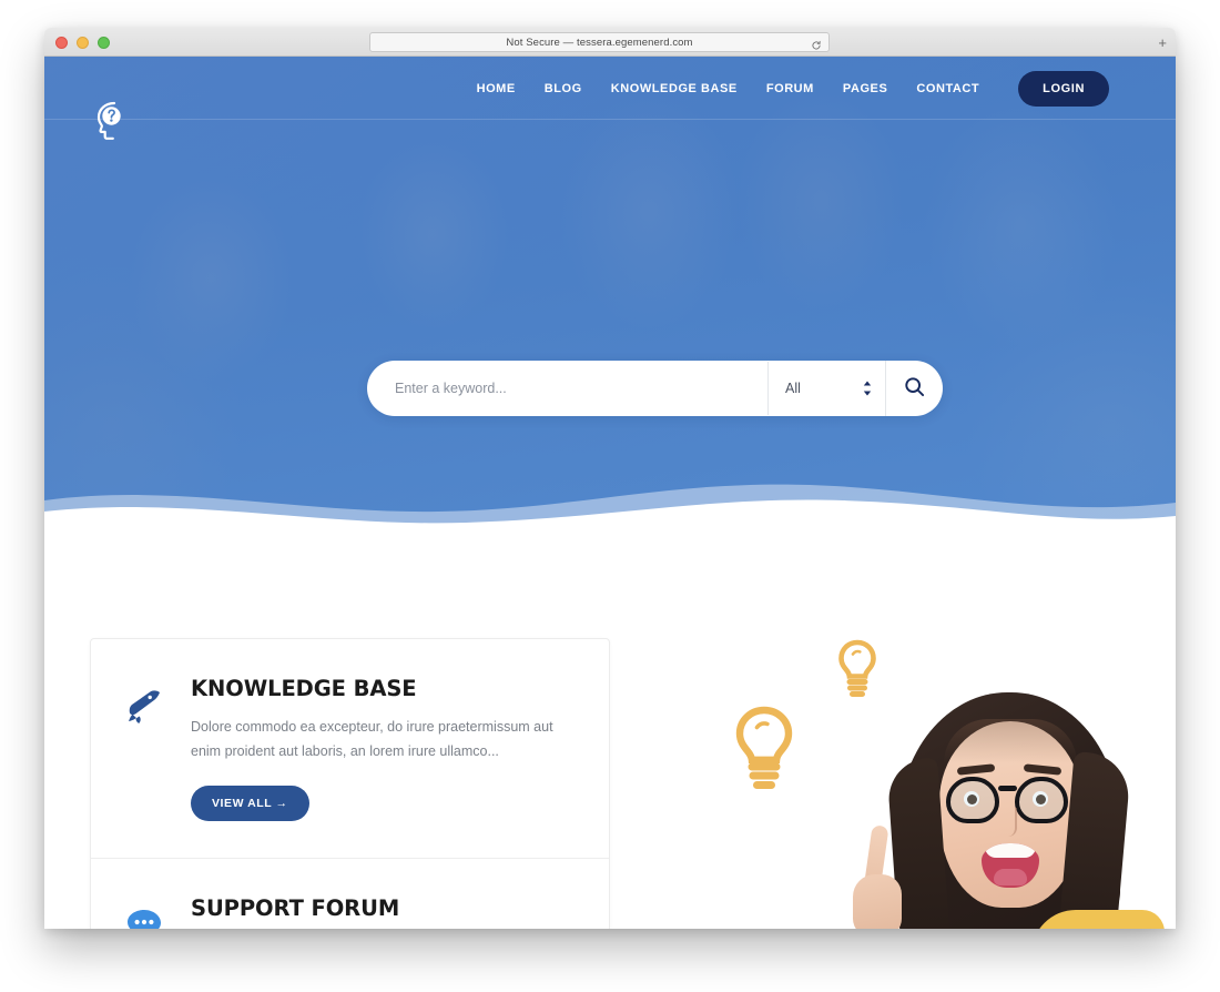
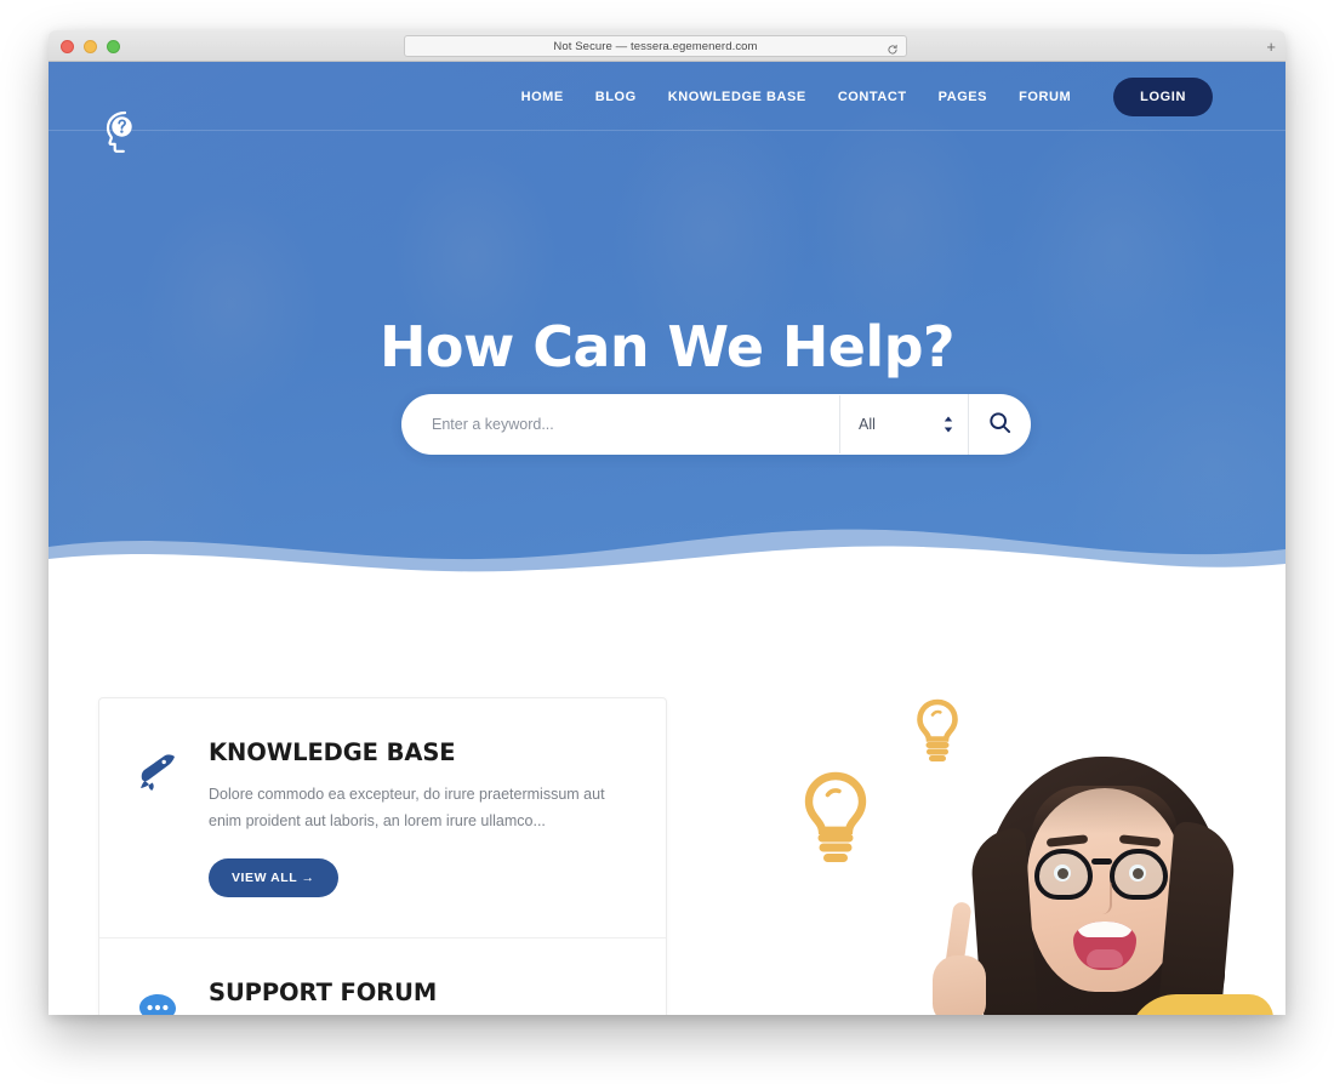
  Not Secure — tessera.egemenerd.com
  +
  HOME
  BLOG
  KNOWLEDGE BASE
- FORUM
+ CONTACT
  PAGES
- CONTACT
+ FORUM
  LOGIN
+ How Can We Help?
  Enter a keyword...
  All
  KNOWLEDGE BASE
  Dolore commodo ea excepteur, do irure praetermissum aut enim proident aut laboris, an lorem irure ullamco...
  VIEW ALL →
  SUPPORT FORUM
